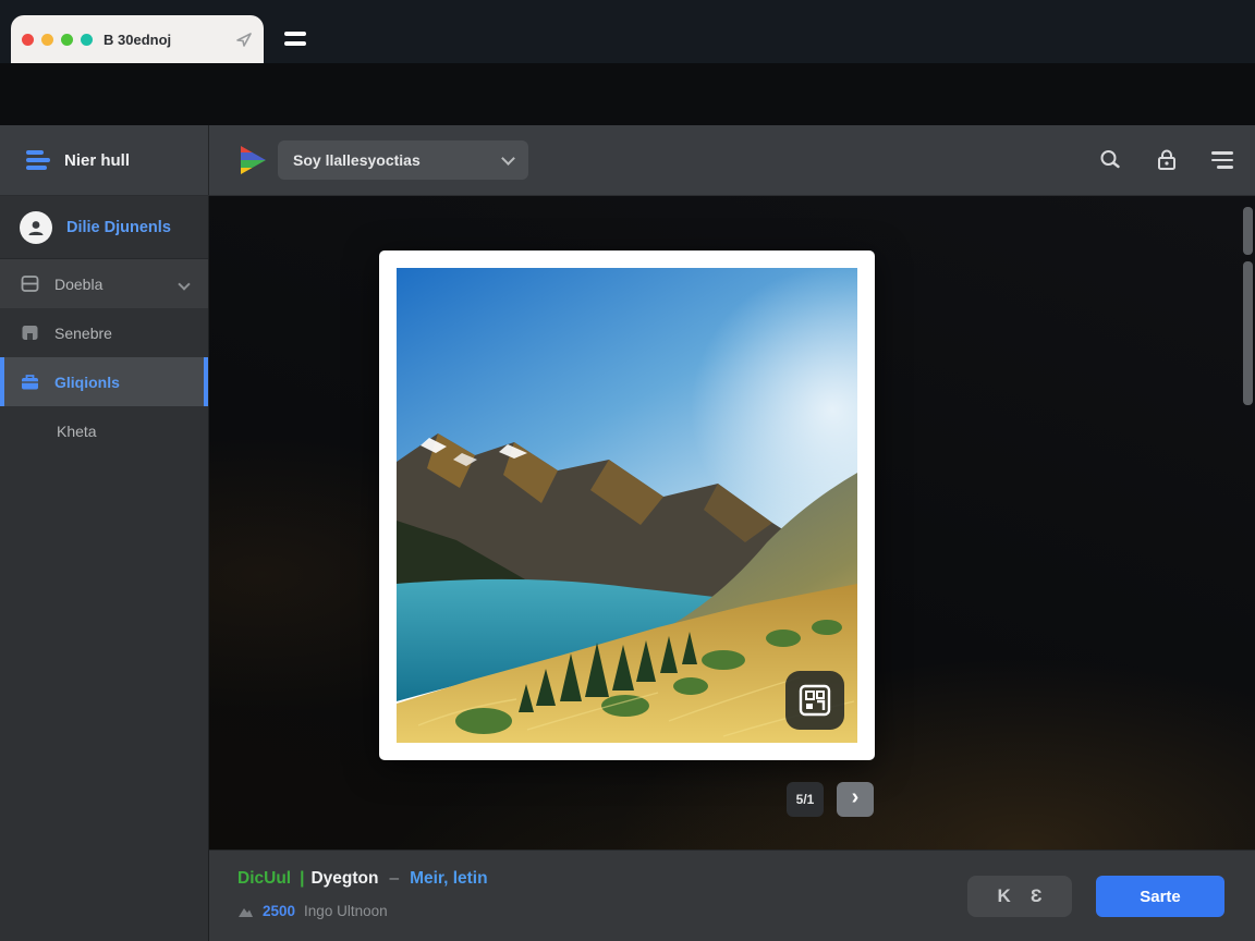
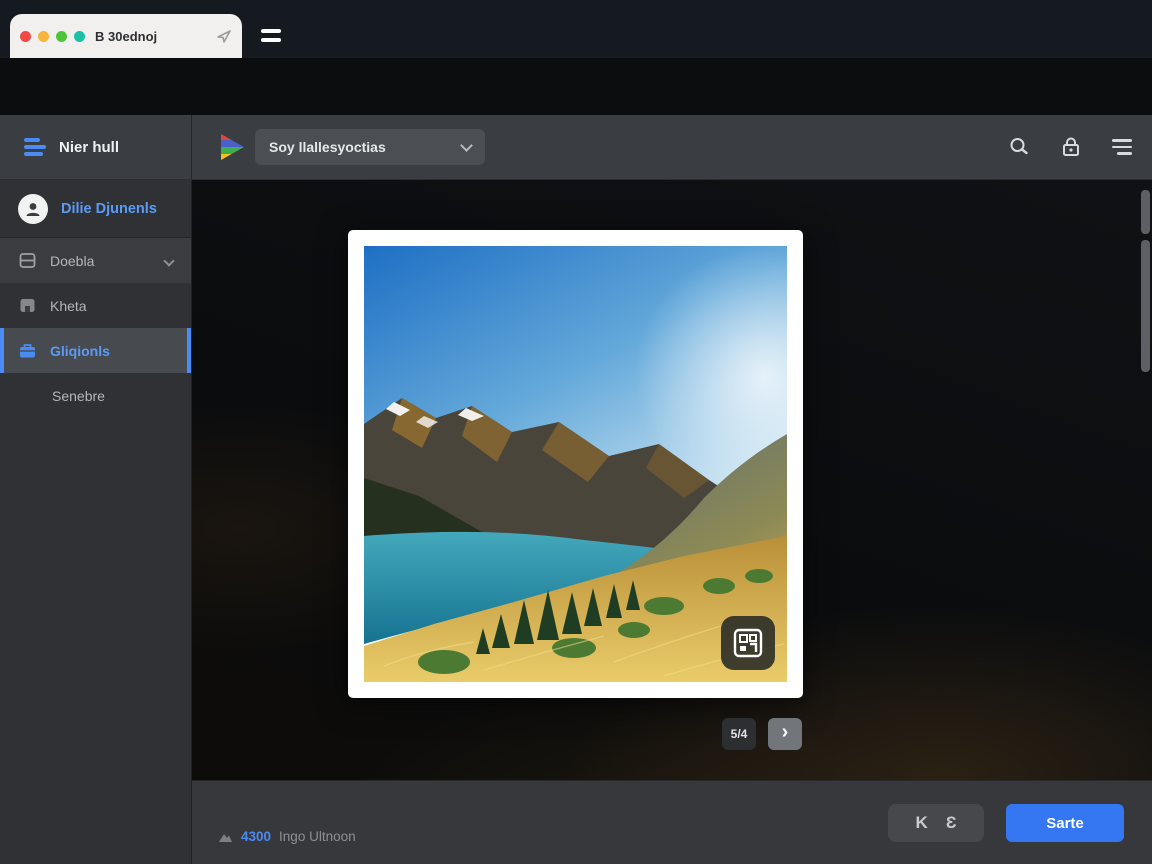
  B 30ednoj
  Nier hull
  Soy llallesyoctias
  Dilie Djunenls
  Doebla
- Senebre
+ Kheta
  Gliqionls
- Kheta
+ Senebre
- 5/1
+ 5/4
  ›
- DicUul | Dyegton – Meir, letin
- 2500
+ 4300
  Ingo Ultnoon
  K
  Ɛ
  Sarte
